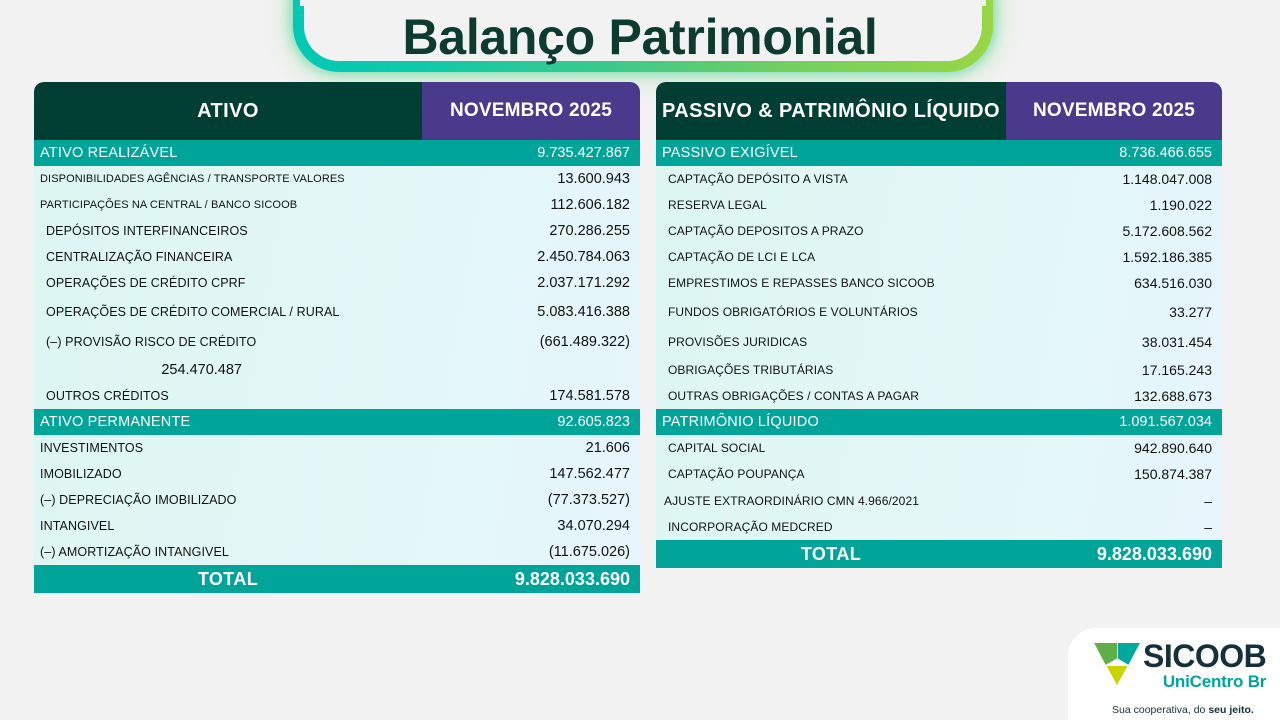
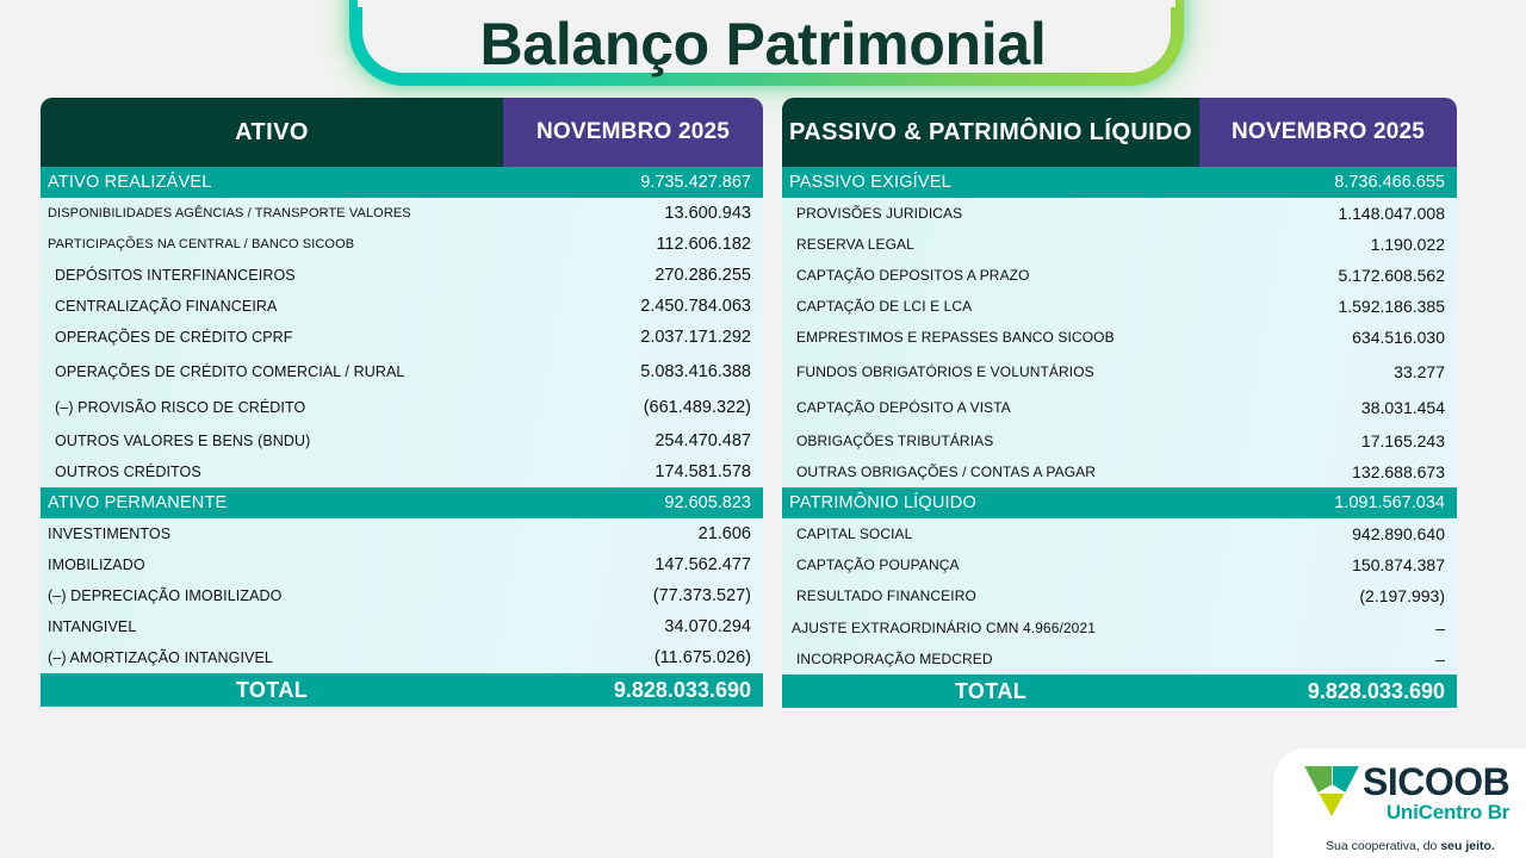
  Balanço Patrimonial
  ATIVO
  NOVEMBRO 2025
  ATIVO REALIZÁVEL
  9.735.427.867
  DISPONIBILIDADES AGÊNCIAS / TRANSPORTE VALORES
  13.600.943
  PARTICIPAÇÕES NA CENTRAL / BANCO SICOOB
  112.606.182
  DEPÓSITOS INTERFINANCEIROS
  270.286.255
  CENTRALIZAÇÃO FINANCEIRA
  2.450.784.063
  OPERAÇÕES DE CRÉDITO CPRF
  2.037.171.292
  OPERAÇÕES DE CRÉDITO COMERCIAL / RURAL
  5.083.416.388
  (–) PROVISÃO RISCO DE CRÉDITO
  (661.489.322)
+ OUTROS VALORES E BENS (BNDU)
  254.470.487
  OUTROS CRÉDITOS
  174.581.578
  ATIVO PERMANENTE
  92.605.823
  INVESTIMENTOS
  21.606
  IMOBILIZADO
  147.562.477
  (–) DEPRECIAÇÃO IMOBILIZADO
  (77.373.527)
  INTANGIVEL
  34.070.294
  (–) AMORTIZAÇÃO INTANGIVEL
  (11.675.026)
  TOTAL
  9.828.033.690
  PASSIVO & PATRIMÔNIO LÍQUIDO
  NOVEMBRO 2025
  PASSIVO EXIGÍVEL
  8.736.466.655
- CAPTAÇÃO DEPÓSITO A VISTA
+ PROVISÕES JURIDICAS
  1.148.047.008
  RESERVA LEGAL
  1.190.022
  CAPTAÇÃO DEPOSITOS A PRAZO
  5.172.608.562
  CAPTAÇÃO DE LCI E LCA
  1.592.186.385
  EMPRESTIMOS E REPASSES BANCO SICOOB
  634.516.030
  FUNDOS OBRIGATÓRIOS E VOLUNTÁRIOS
  33.277
- PROVISÕES JURIDICAS
+ CAPTAÇÃO DEPÓSITO A VISTA
  38.031.454
  OBRIGAÇÕES TRIBUTÁRIAS
  17.165.243
  OUTRAS OBRIGAÇÕES / CONTAS A PAGAR
  132.688.673
  PATRIMÔNIO LÍQUIDO
  1.091.567.034
  CAPITAL SOCIAL
  942.890.640
  CAPTAÇÃO POUPANÇA
  150.874.387
+ RESULTADO FINANCEIRO
+ (2.197.993)
  AJUSTE EXTRAORDINÁRIO CMN 4.966/2021
  –
  INCORPORAÇÃO MEDCRED
  –
  TOTAL
  9.828.033.690
  SICOOB
  UniCentro Br
  Sua cooperativa, do seu jeito.
